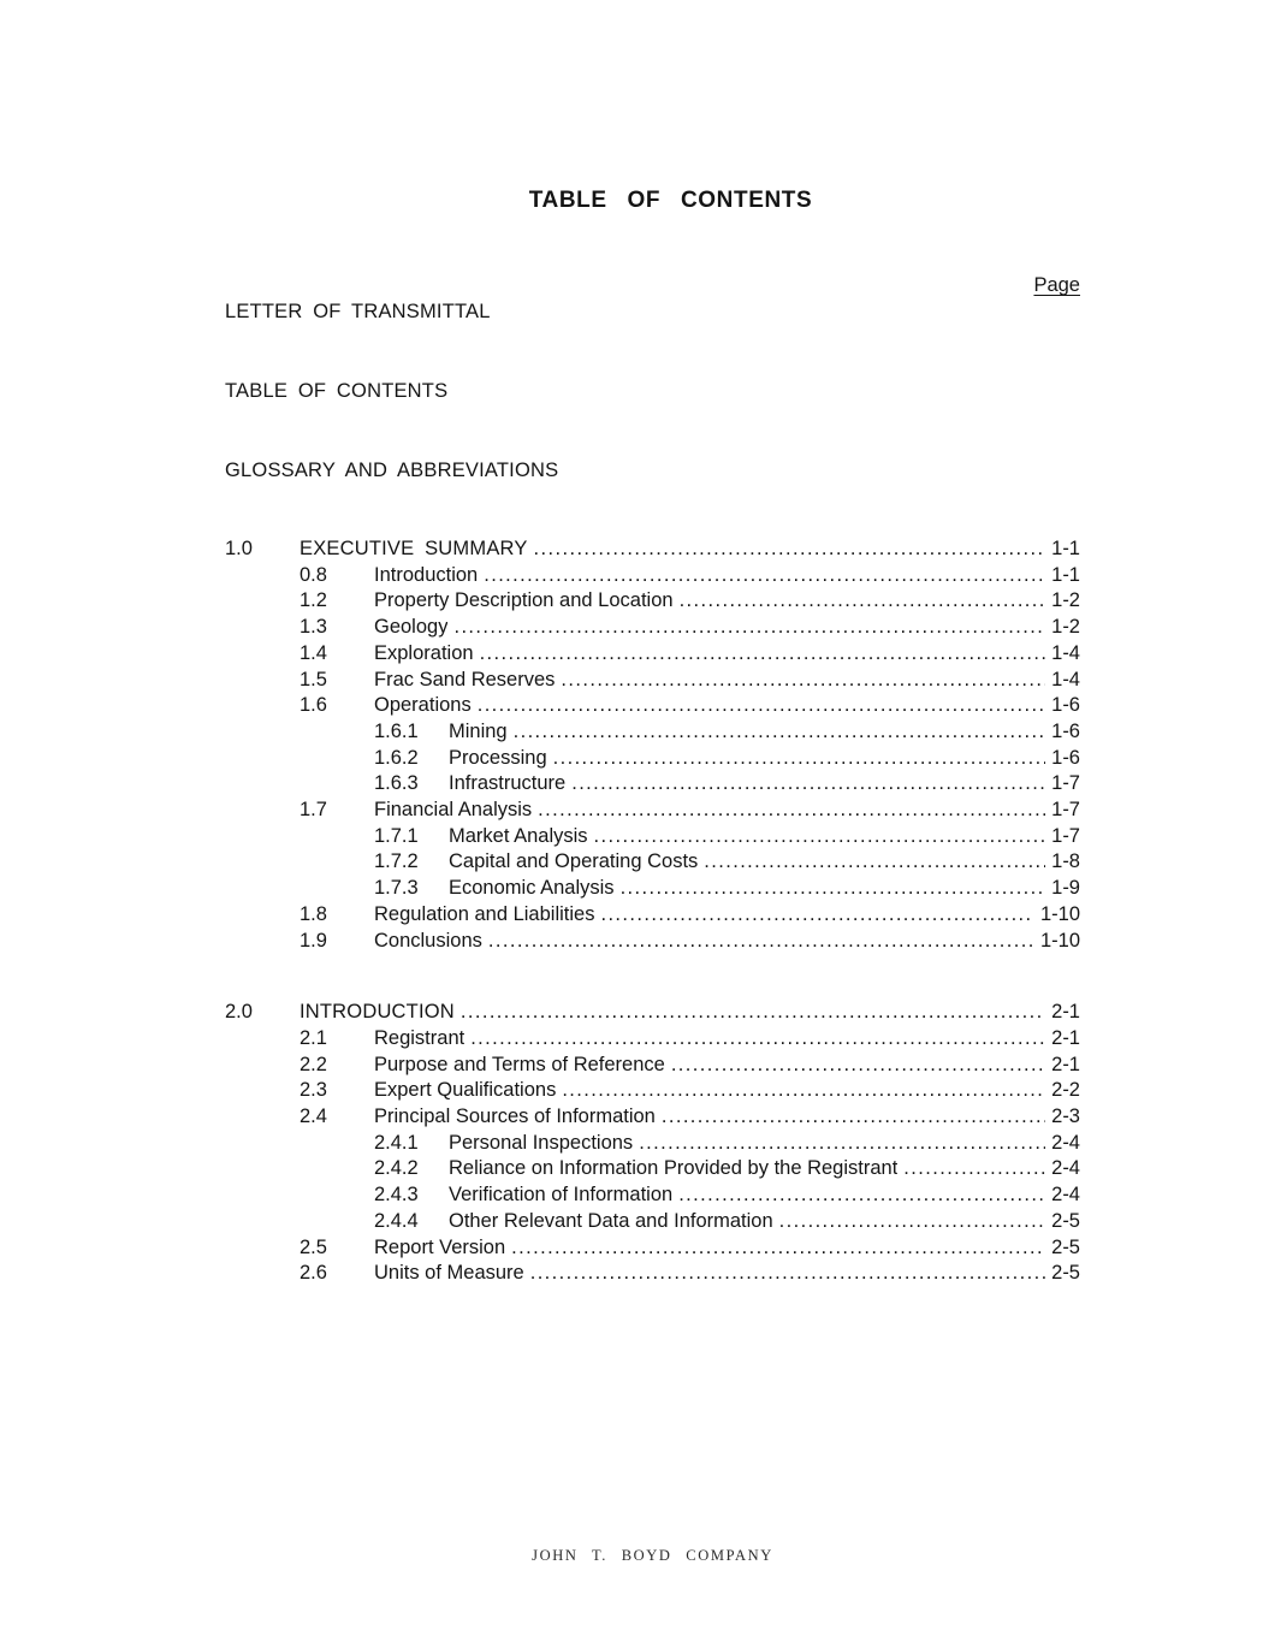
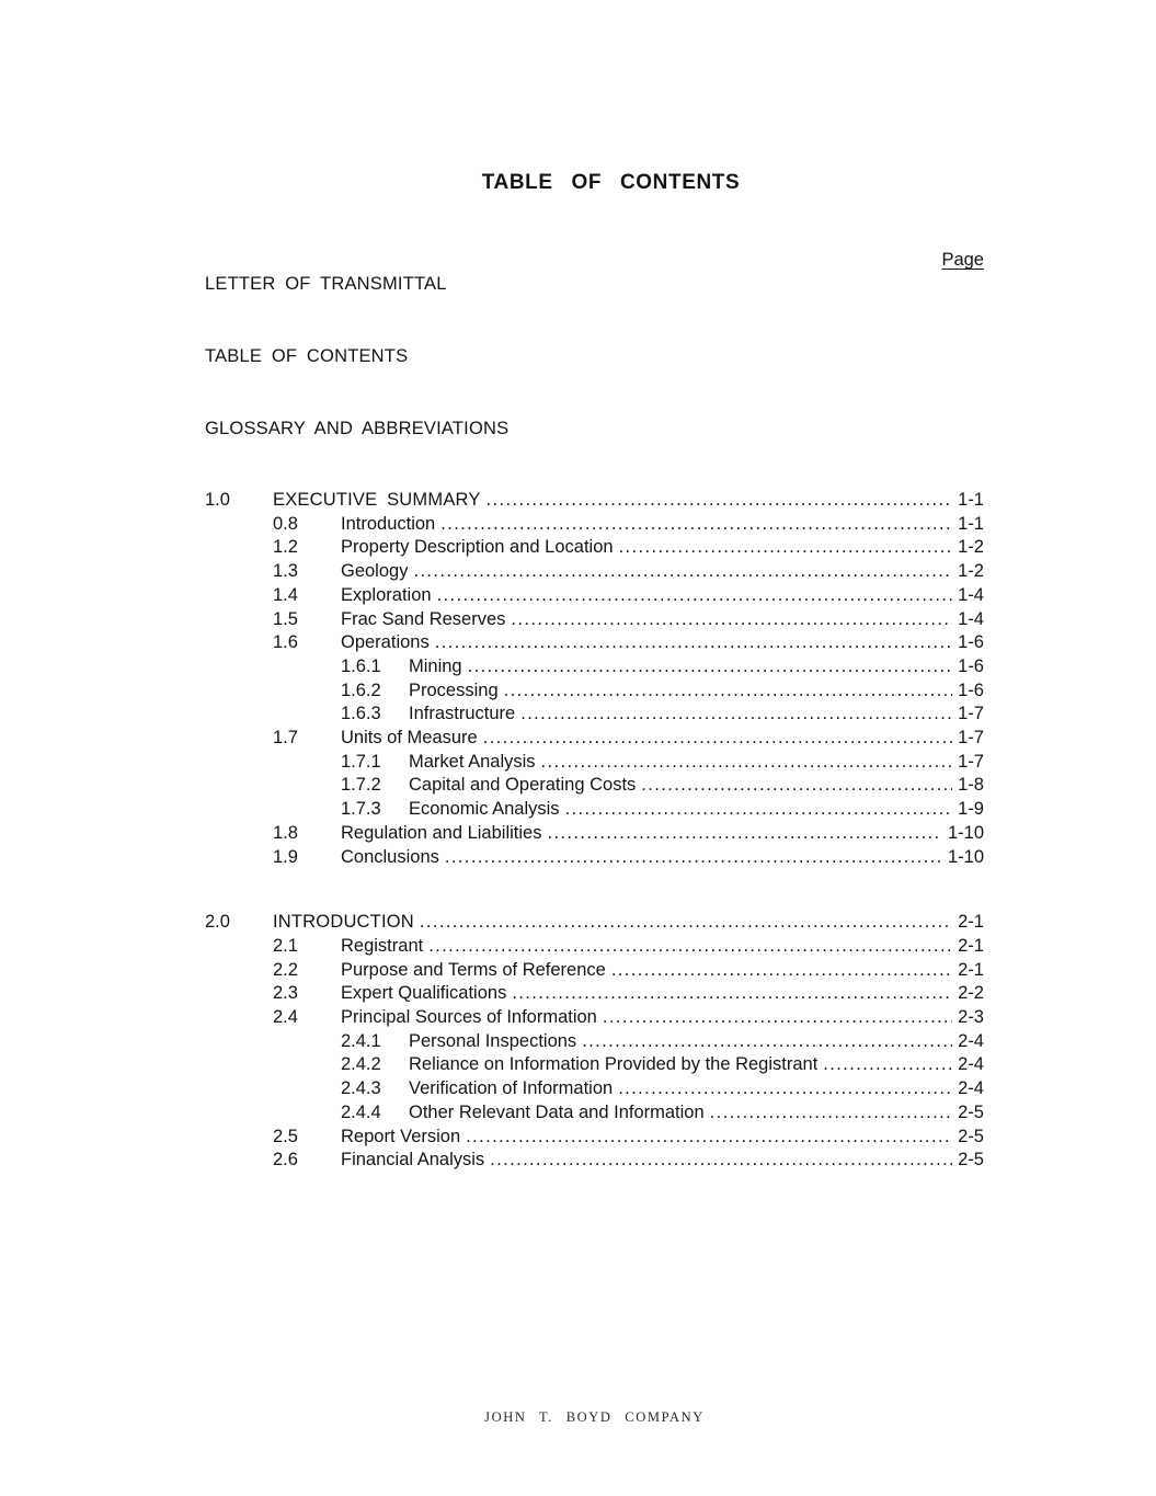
  TABLE OF CONTENTS
  Page
  LETTER OF TRANSMITTAL
  TABLE OF CONTENTS
  GLOSSARY AND ABBREVIATIONS
  1.0
  EXECUTIVE SUMMARY
  1-1
  0.8
  Introduction
  1-1
  1.2
  Property Description and Location
  1-2
  1.3
  Geology
  1-2
  1.4
  Exploration
  1-4
  1.5
  Frac Sand Reserves
  1-4
  1.6
  Operations
  1-6
  1.6.1
  Mining
  1-6
  1.6.2
  Processing
  1-6
  1.6.3
  Infrastructure
  1-7
  1.7
- Financial Analysis
+ Units of Measure
  1-7
  1.7.1
  Market Analysis
  1-7
  1.7.2
  Capital and Operating Costs
  1-8
  1.7.3
  Economic Analysis
  1-9
  1.8
  Regulation and Liabilities
  1-10
  1.9
  Conclusions
  1-10
  2.0
  INTRODUCTION
  2-1
  2.1
  Registrant
  2-1
  2.2
  Purpose and Terms of Reference
  2-1
  2.3
  Expert Qualifications
  2-2
  2.4
  Principal Sources of Information
  2-3
  2.4.1
  Personal Inspections
  2-4
  2.4.2
  Reliance on Information Provided by the Registrant
  2-4
  2.4.3
  Verification of Information
  2-4
  2.4.4
  Other Relevant Data and Information
  2-5
  2.5
  Report Version
  2-5
  2.6
- Units of Measure
+ Financial Analysis
  2-5
  JOHN T. BOYD COMPANY
